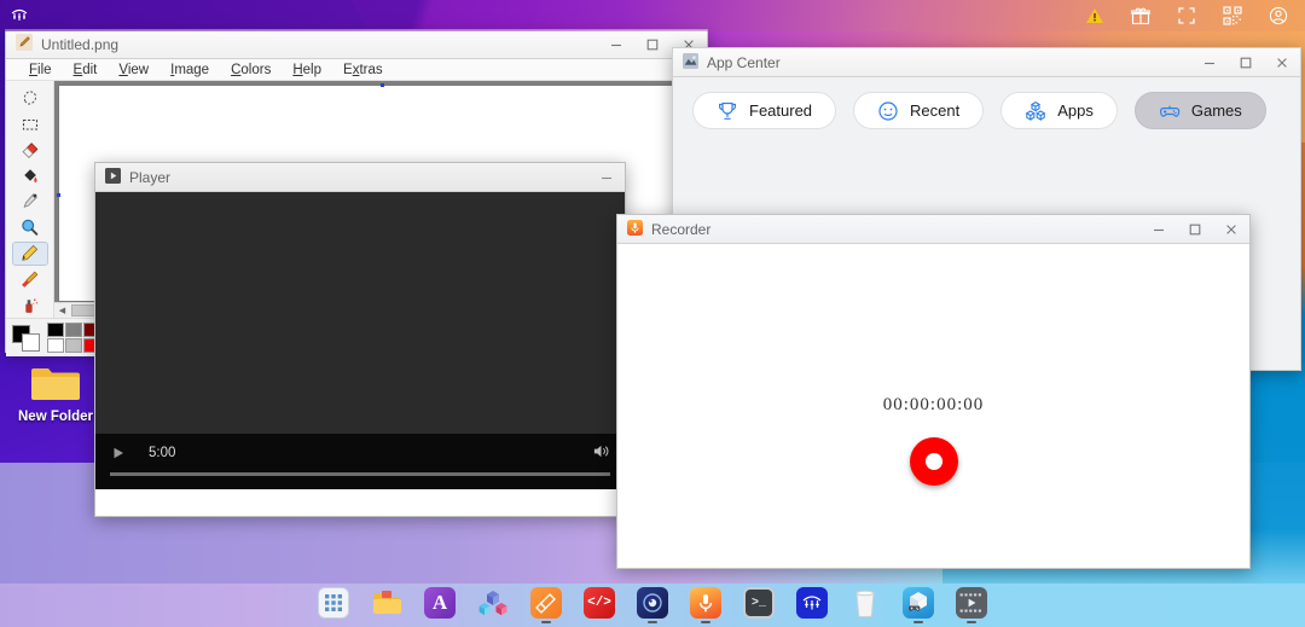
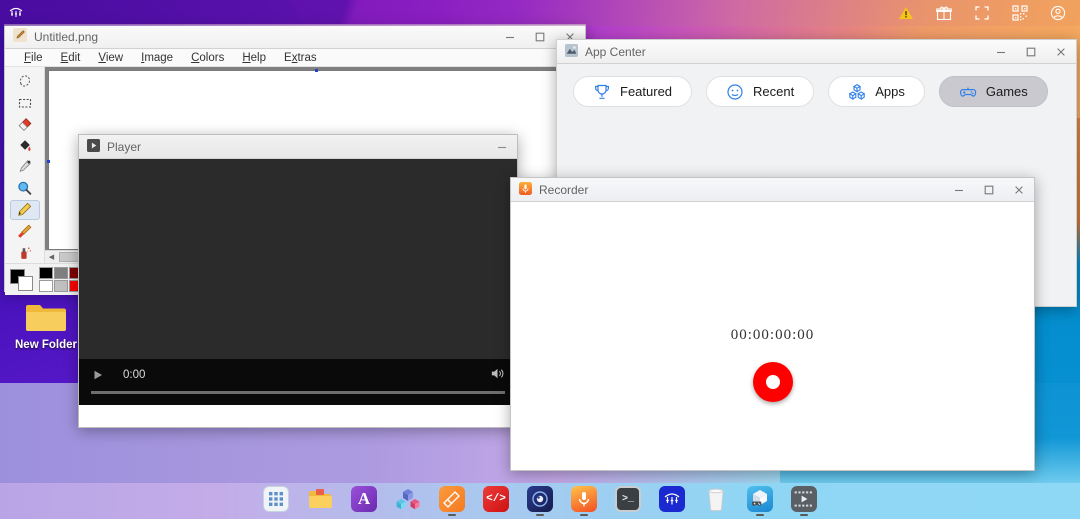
  Untitled.png
  File
  Edit
  View
  Image
  Colors
  Help
  Extras
  App Center
  Featured
  Recent
  Apps
  Games
  Player
- 5:00
+ 0:00
  Recorder
  00:00:00:00
  New Folder
  A
  </>
  >_
